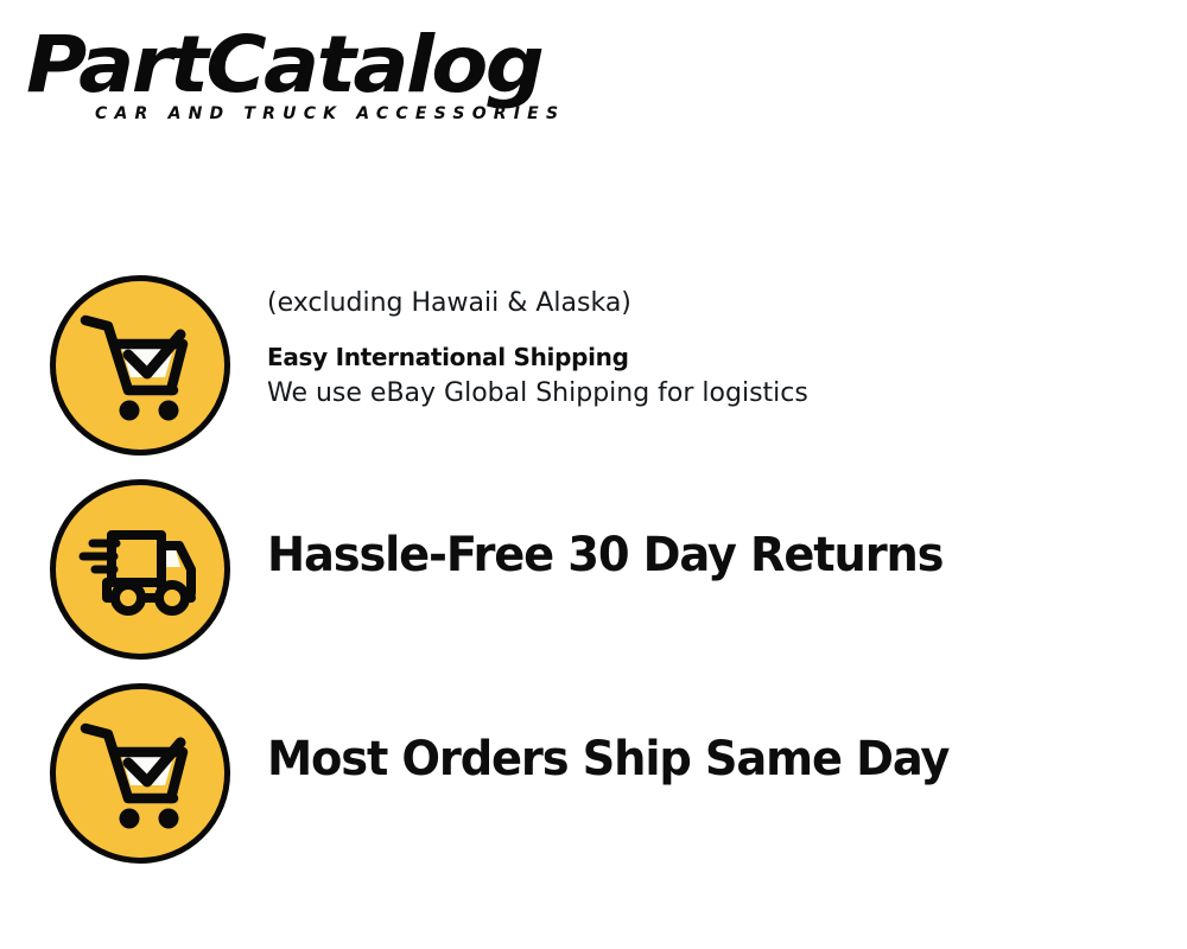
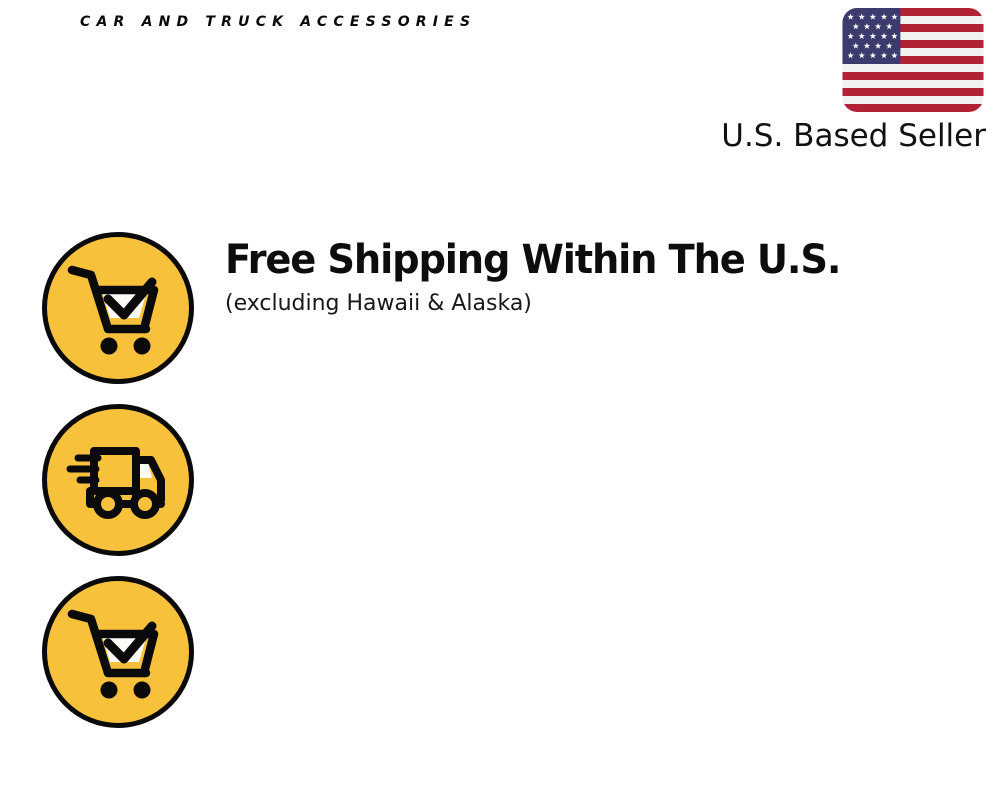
- PartCatalog
  CAR AND TRUCK ACCESSORIES
+ U.S. Based Seller
+ Free Shipping Within The U.S.
  (excluding Hawaii & Alaska)
- Easy International Shipping
- We use eBay Global Shipping for logistics
- Hassle-Free 30 Day Returns
- Most Orders Ship Same Day
